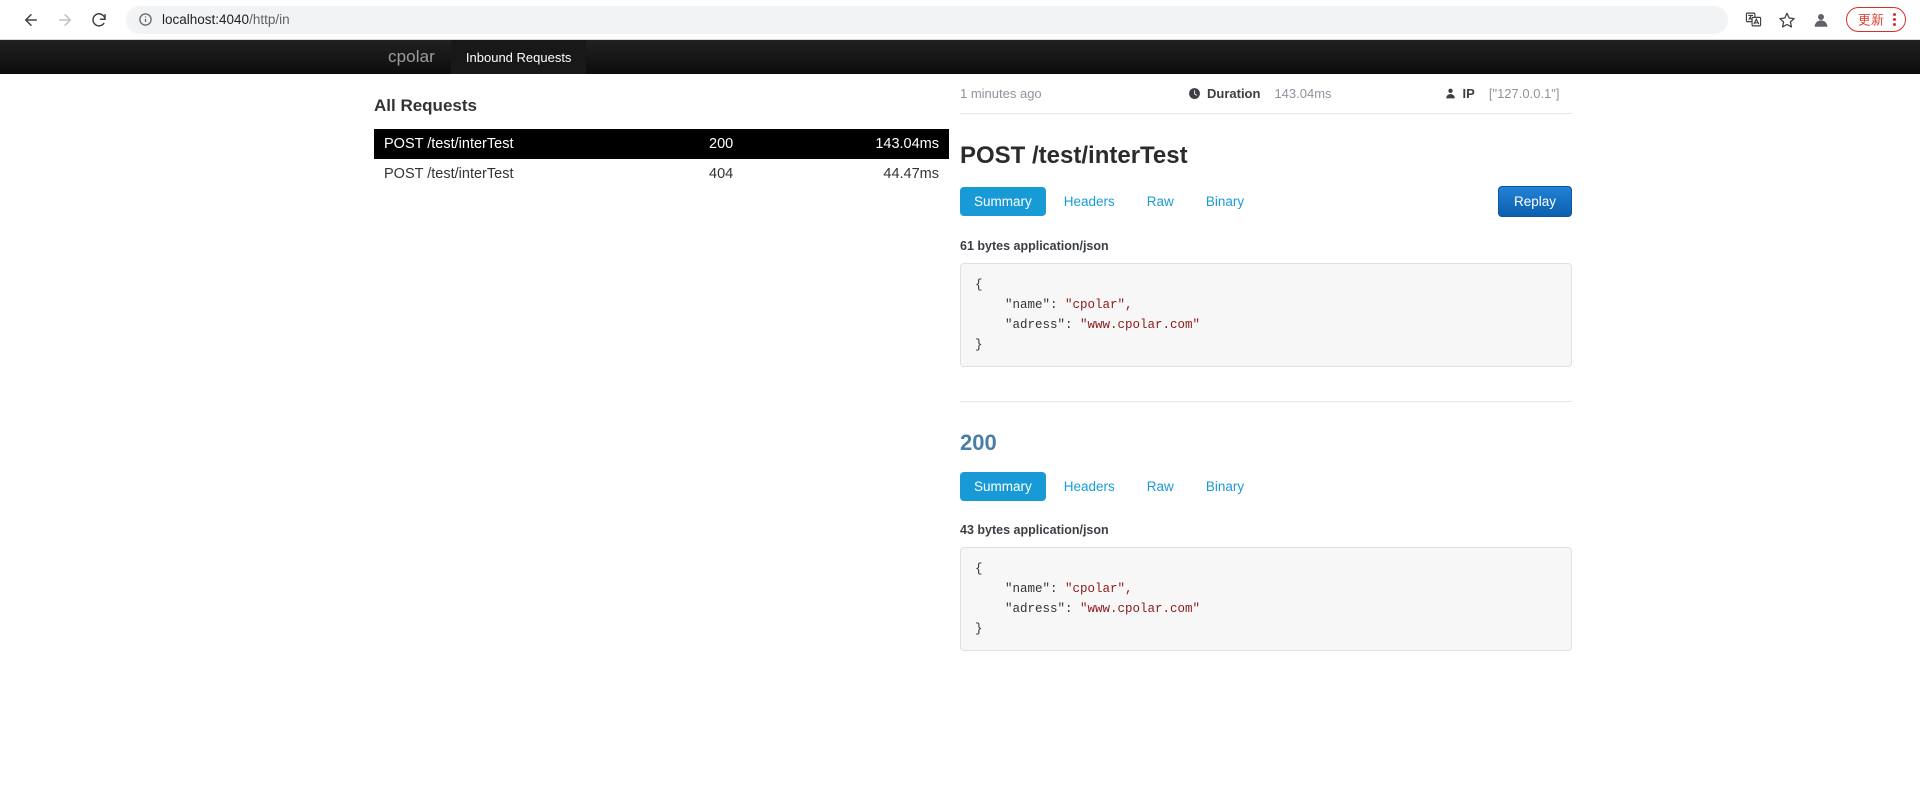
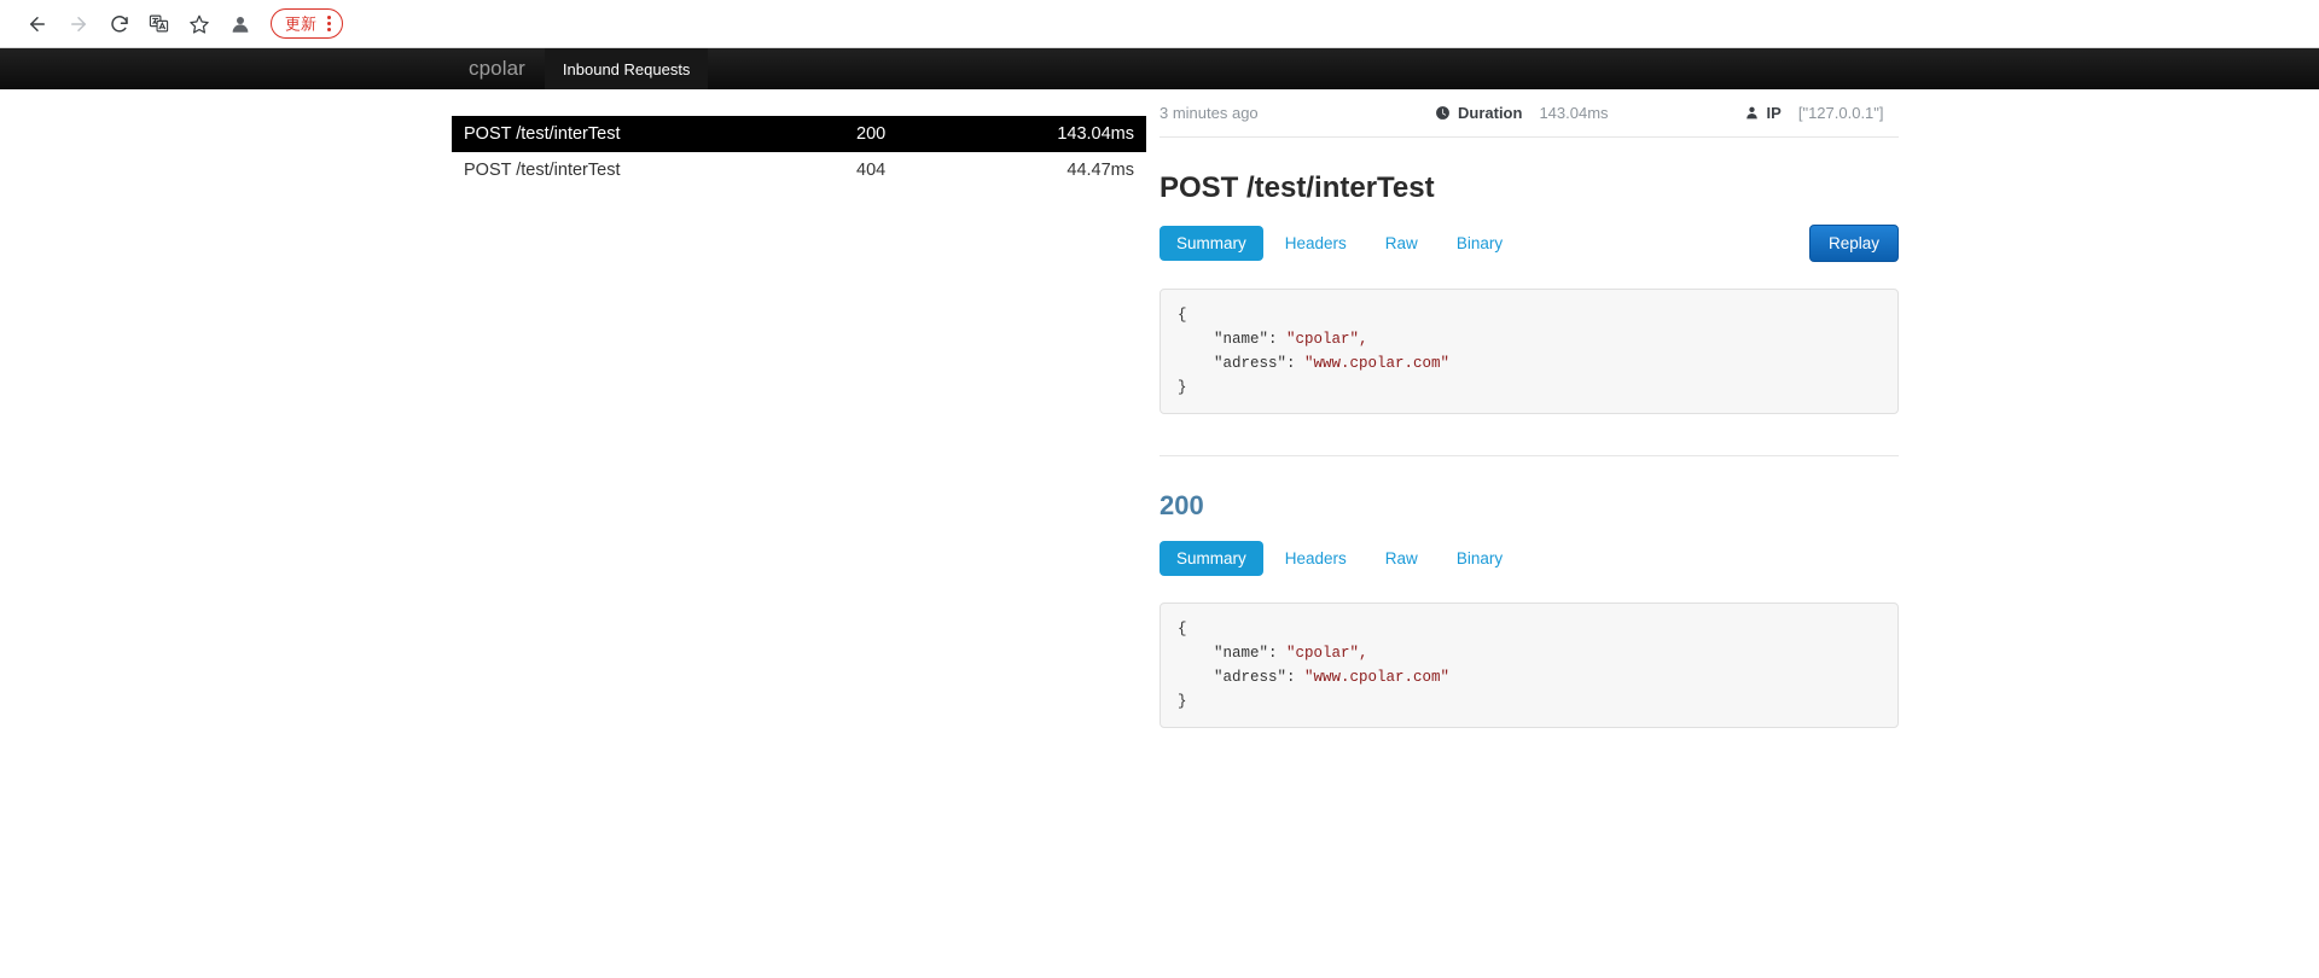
- localhost:4040/http/in
  更新
  cpolar
  Inbound Requests
- All Requests
  POST /test/interTest
  200
  143.04ms
  POST /test/interTest
  404
  44.47ms
- 1 minutes ago
+ 3 minutes ago
  Duration
  143.04ms
  IP
  ["127.0.0.1"]
  POST /test/interTest
  Summary
  Headers
  Raw
  Binary
  Replay
- 61 bytes application/json
  { "name": "cpolar", "adress": "www.cpolar.com" }
  200
  Summary
  Headers
  Raw
  Binary
- 43 bytes application/json
  { "name": "cpolar", "adress": "www.cpolar.com" }
